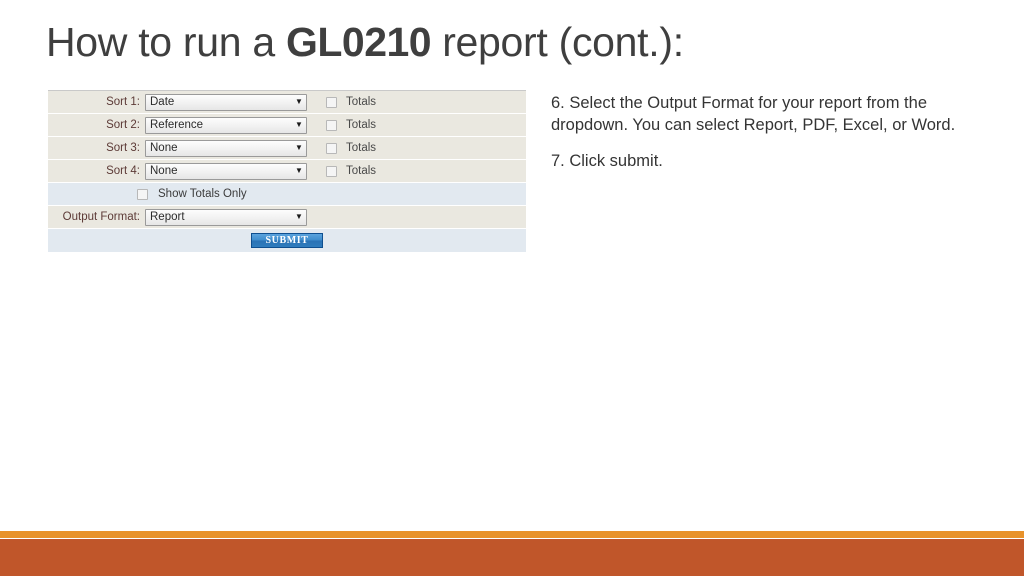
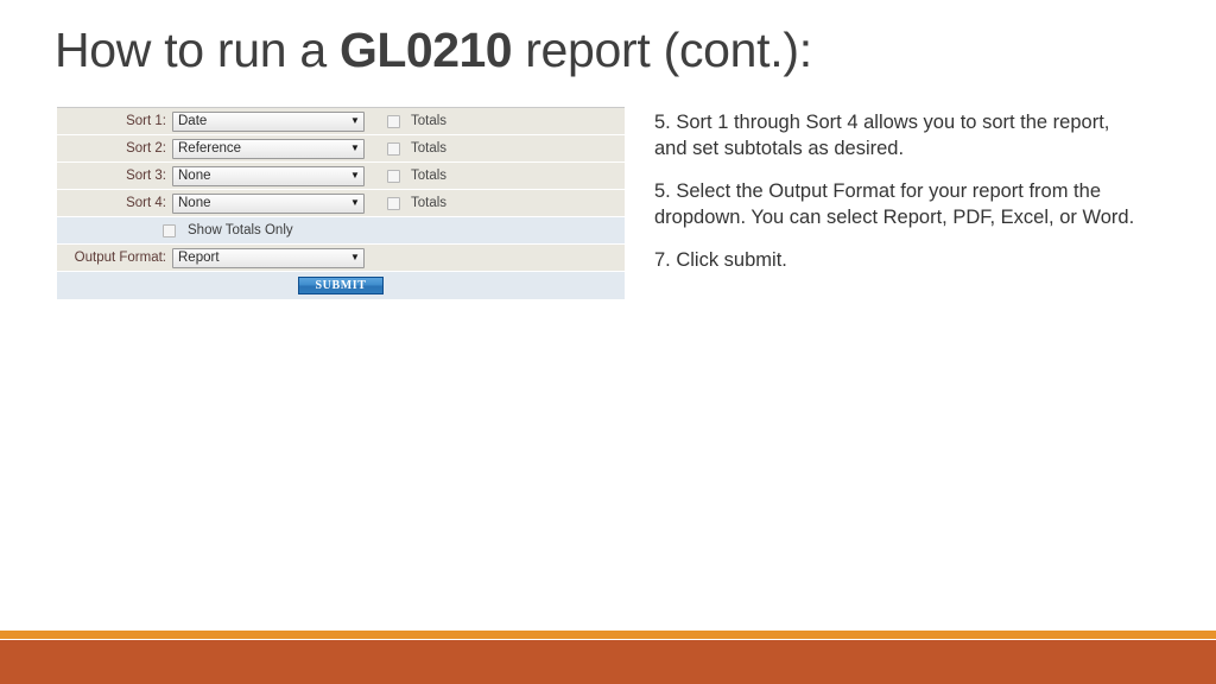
  How to run a GL0210 report (cont.):
  Sort 1:
  Date
  ▼
  Totals
  Sort 2:
  Reference
  ▼
  Totals
  Sort 3:
  None
  ▼
  Totals
  Sort 4:
  None
  ▼
  Totals
  Show Totals Only
  Output Format:
  Report
  ▼
  SUBMIT
+ 5. Sort 1 through Sort 4 allows you to sort the report, and set subtotals as desired.
- 6. Select the Output Format for your report from the dropdown. You can select Report, PDF, Excel, or Word.
+ 5. Select the Output Format for your report from the dropdown. You can select Report, PDF, Excel, or Word.
  7. Click submit.
